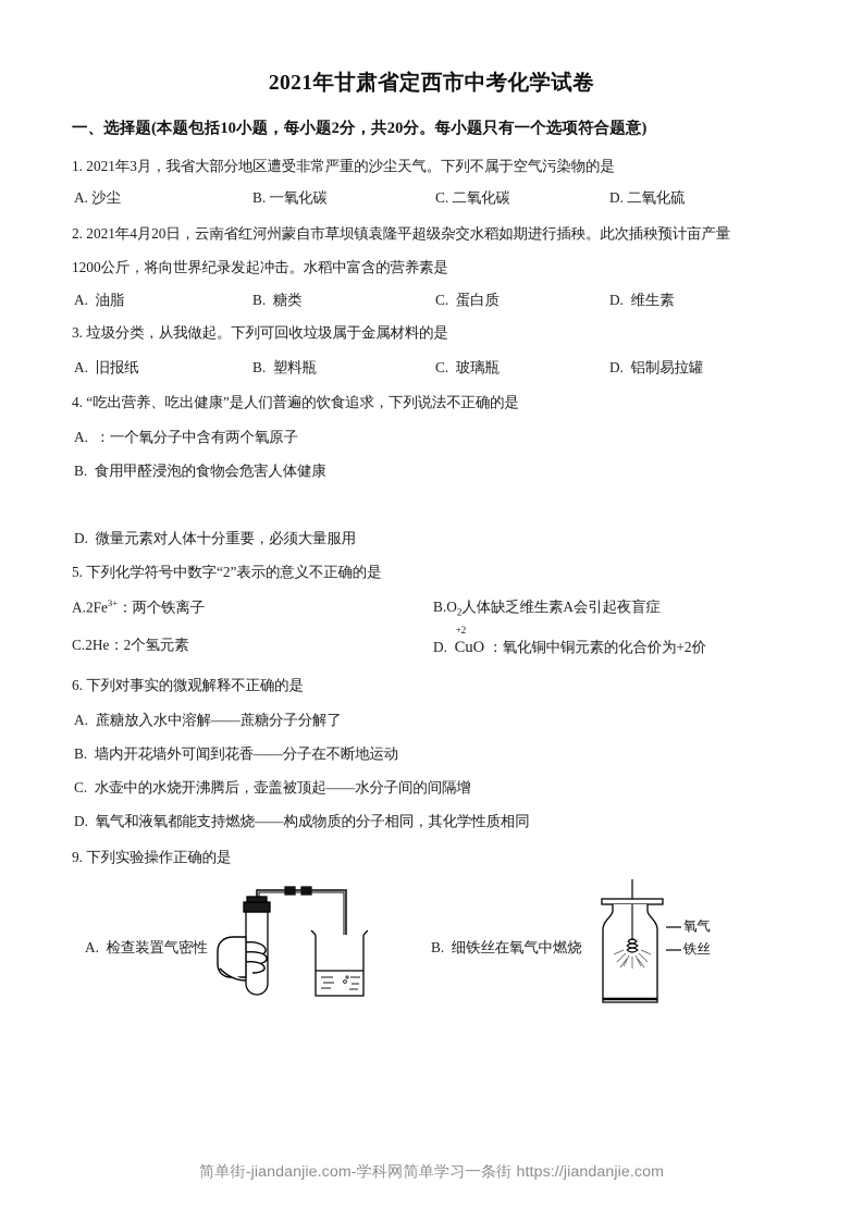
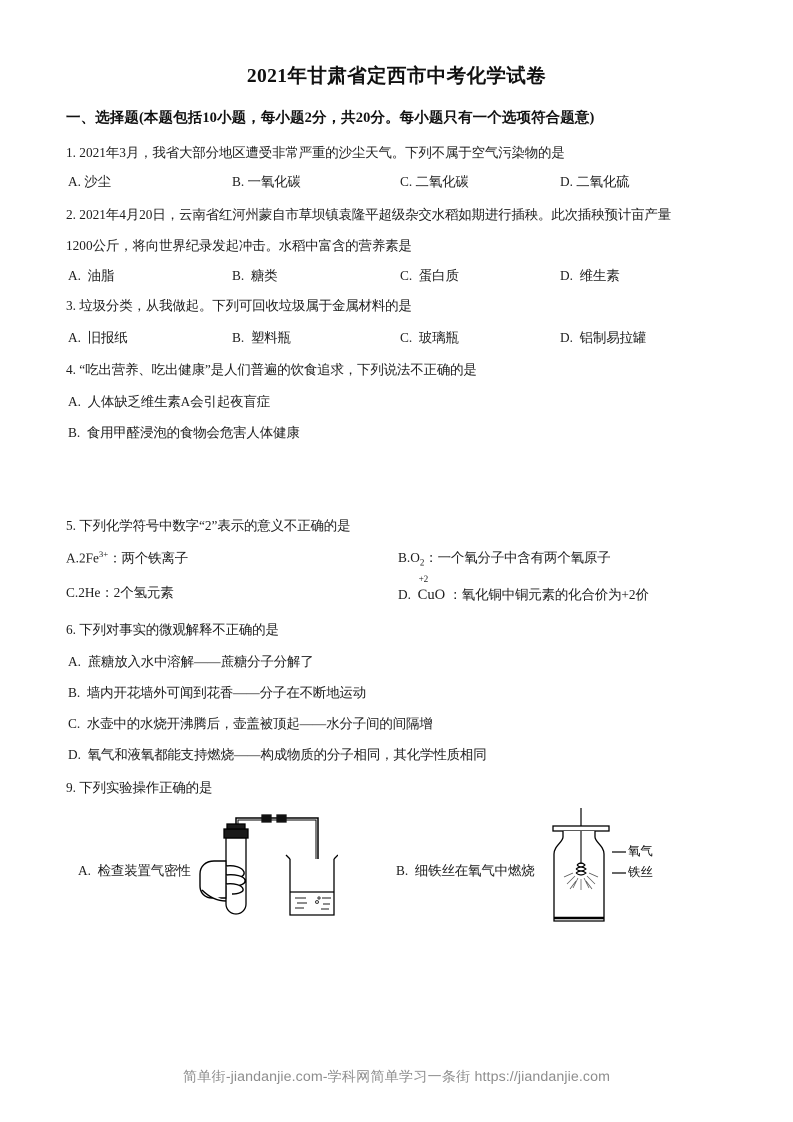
  2021年甘肃省定西市中考化学试卷
  一、选择题(本题包括10小题，每小题2分，共20分。每小题只有一个选项符合题意)
  1. 2021年3月，我省大部分地区遭受非常严重的沙尘天气。下列不属于空气污染物的是
  A. 沙尘
  B. 一氧化碳
  C. 二氧化碳
  D. 二氧化硫
  2. 2021年4月20日，云南省红河州蒙自市草坝镇袁隆平超级杂交水稻如期进行插秧。此次插秧预计亩产量
  1200公斤，将向世界纪录发起冲击。水稻中富含的营养素是
  A. 油脂
  B. 糖类
  C. 蛋白质
  D. 维生素
  3. 垃圾分类，从我做起。下列可回收垃圾属于金属材料的是
  A. 旧报纸
  B. 塑料瓶
  C. 玻璃瓶
  D. 铝制易拉罐
  4. “吃出营养、吃出健康”是人们普遍的饮食追求，下列说法不正确的是
- A. ：一个氧分子中含有两个氧原子
+ A. 人体缺乏维生素A会引起夜盲症
  B. 食用甲醛浸泡的食物会危害人体健康
- D. 微量元素对人体十分重要，必须大量服用
  5. 下列化学符号中数字“2”表示的意义不正确的是
  A.2Fe3+：两个铁离子
- B.O2人体缺乏维生素A会引起夜盲症
+ B.O2：一个氧分子中含有两个氧原子
  C.2He：2个氢元素
  D.
  +2
  CuO ：氧化铜中铜元素的化合价为+2价
  6. 下列对事实的微观解释不正确的是
  A. 蔗糖放入水中溶解——蔗糖分子分解了
  B. 墙内开花墙外可闻到花香——分子在不断地运动
  C. 水壶中的水烧开沸腾后，壶盖被顶起——水分子间的间隔增
  D. 氧气和液氧都能支持燃烧——构成物质的分子相同，其化学性质相同
  9. 下列实验操作正确的是
  A. 检查装置气密性
  B. 细铁丝在氧气中燃烧
  氧气
  铁丝
  简单街-jiandanjie.com-学科网简单学习一条街 https://jiandanjie.com
